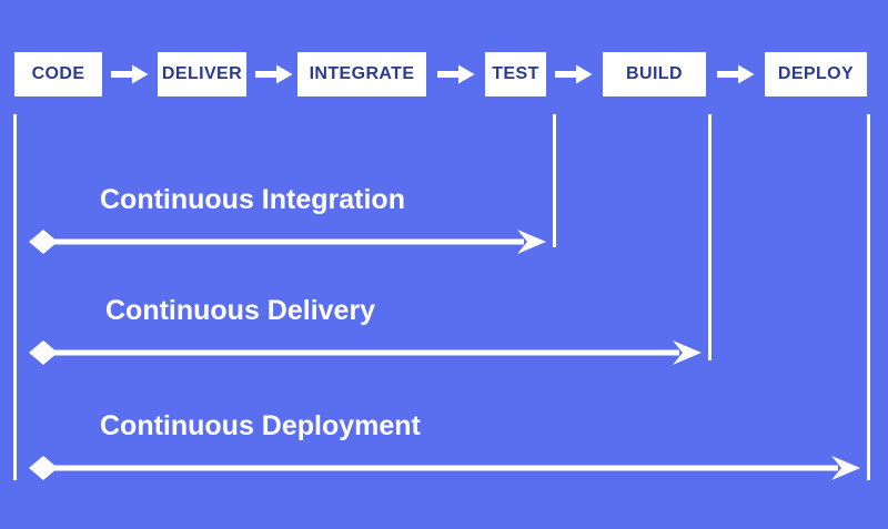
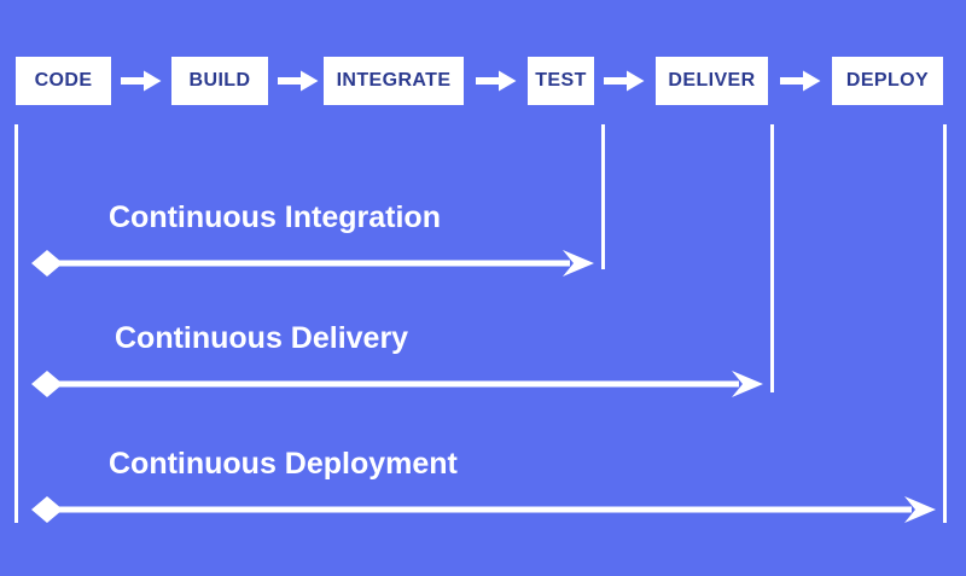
  CODE
- DELIVER
+ BUILD
  INTEGRATE
  TEST
- BUILD
+ DELIVER
  DEPLOY
  Continuous Integration
  Continuous Delivery
  Continuous Deployment
